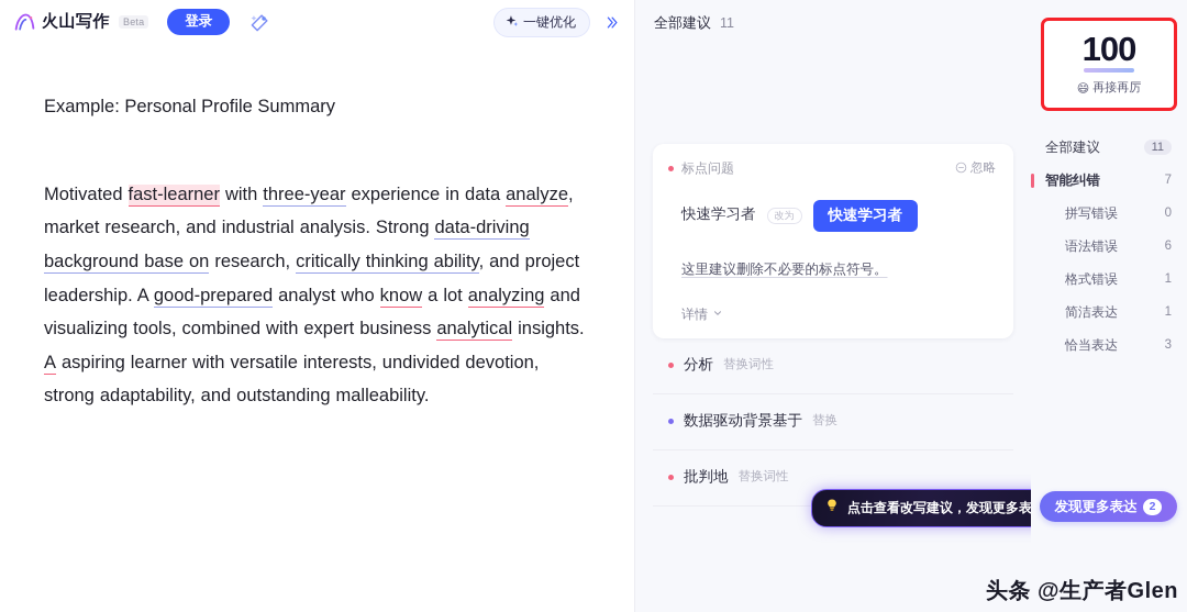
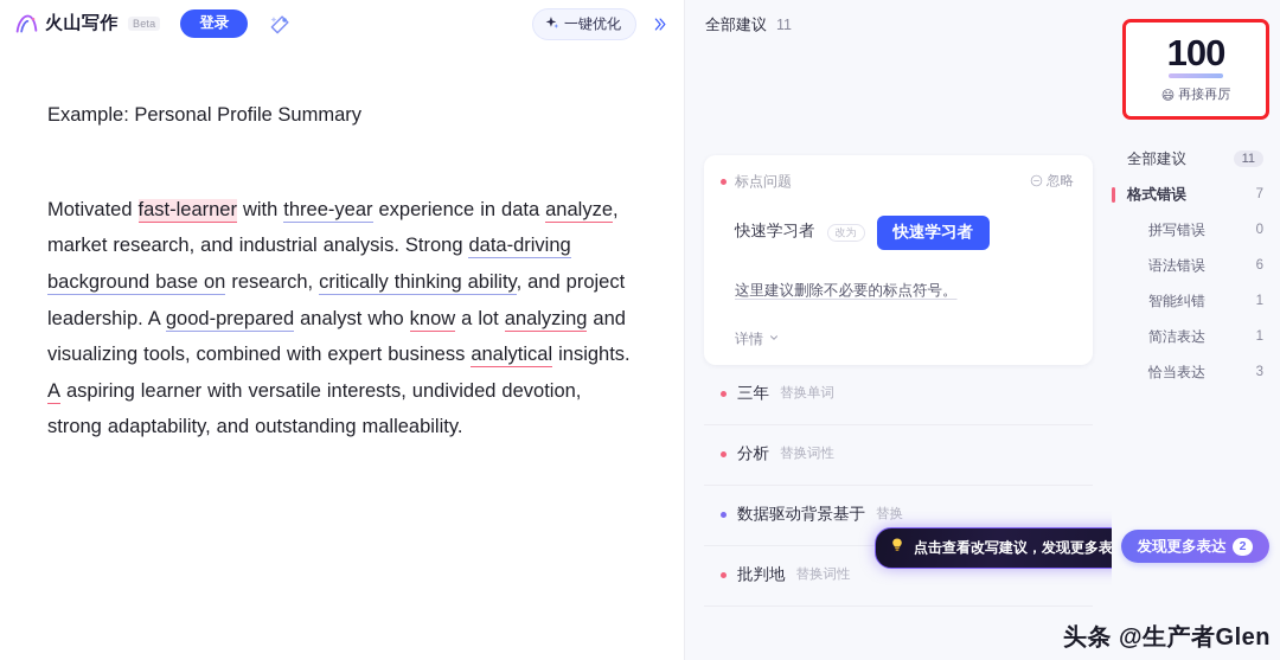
  火山写作
  Beta
  登录
  一键优化
  Example: Personal Profile Summary
  Motivated fast-learner with three-year experience in data analyze, market research, and industrial analysis. Strong data-driving background base on research, critically thinking ability, and project leadership. A good-prepared analyst who know a lot analyzing and visualizing tools, combined with expert business analytical insights. A aspiring learner with versatile interests, undivided devotion, strong adaptability, and outstanding malleability.
  全部建议
  11
  标点问题
  忽略
  快速学习者
  改为
  快速学习者
  这里建议删除不必要的标点符号。
  详情
+ 三年
+ 替换单词
  分析
  替换词性
  数据驱动背景基于
  替换
  批判地
  替换词性
  点击查看改写建议，发现更多表
  100
  😄
  再接再厉
  全部建议
  11
- 智能纠错
+ 格式错误
  7
  拼写错误
  0
  语法错误
  6
- 格式错误
+ 智能纠错
  1
  简洁表达
  1
  恰当表达
  3
  发现更多表达
  2
  头条 @生产者Glen
